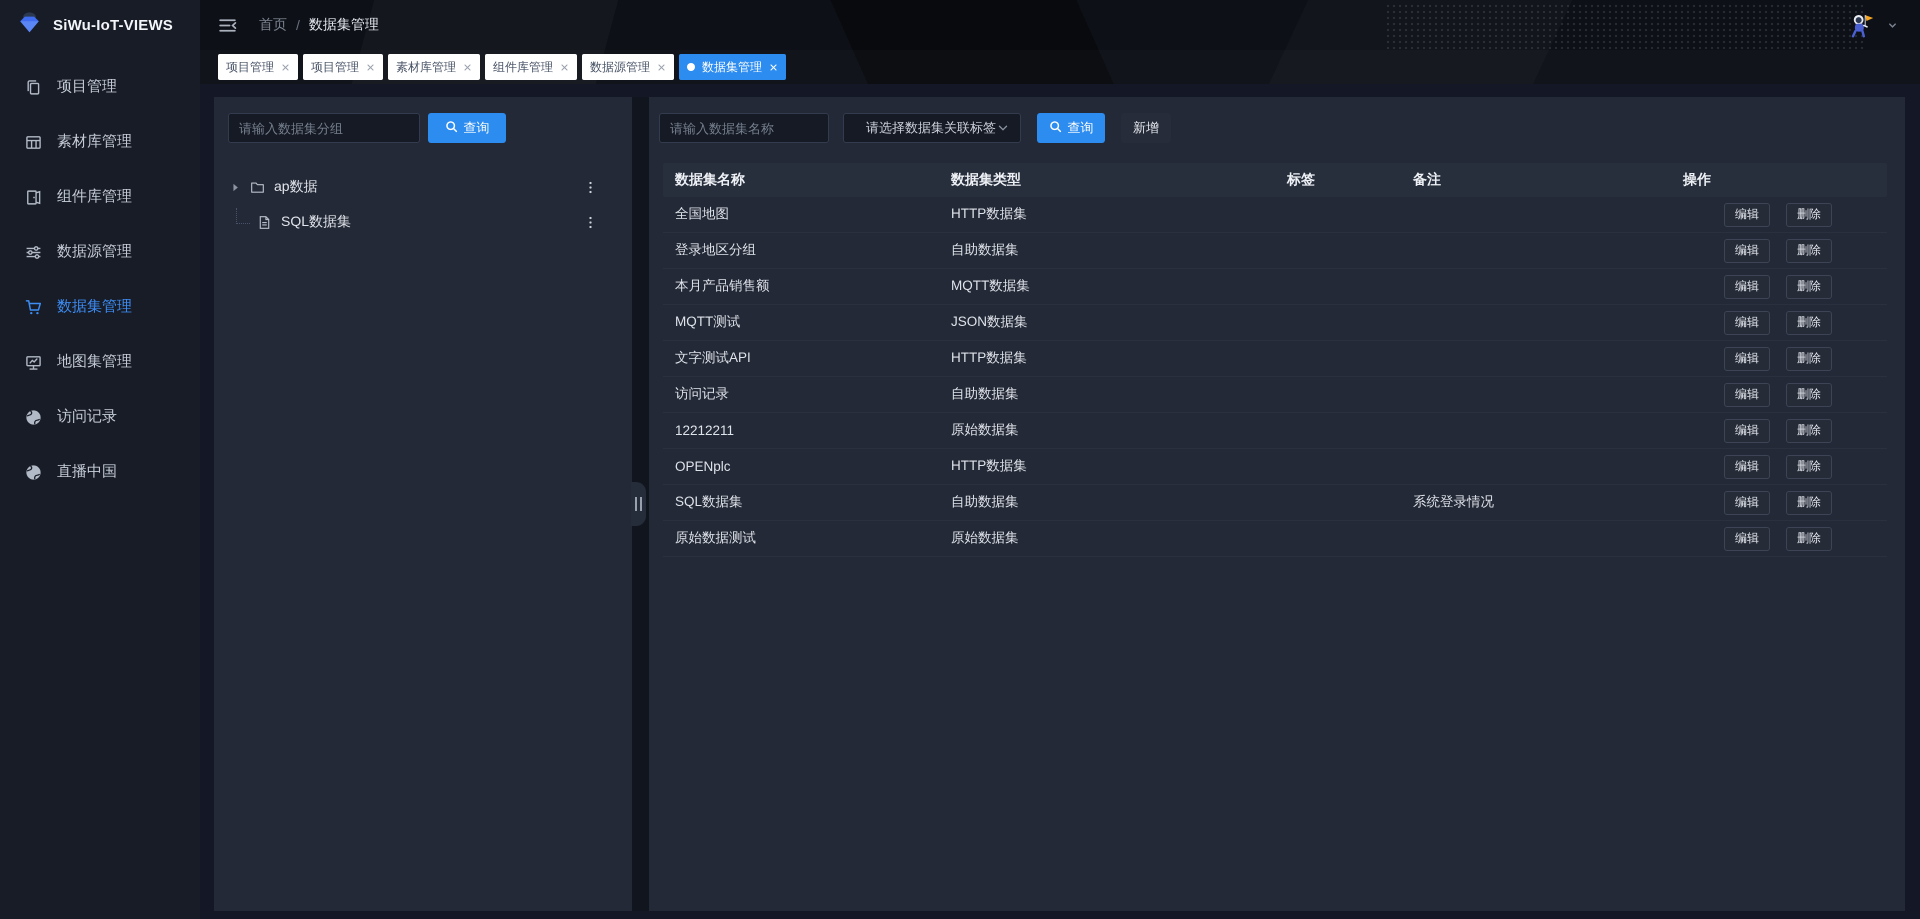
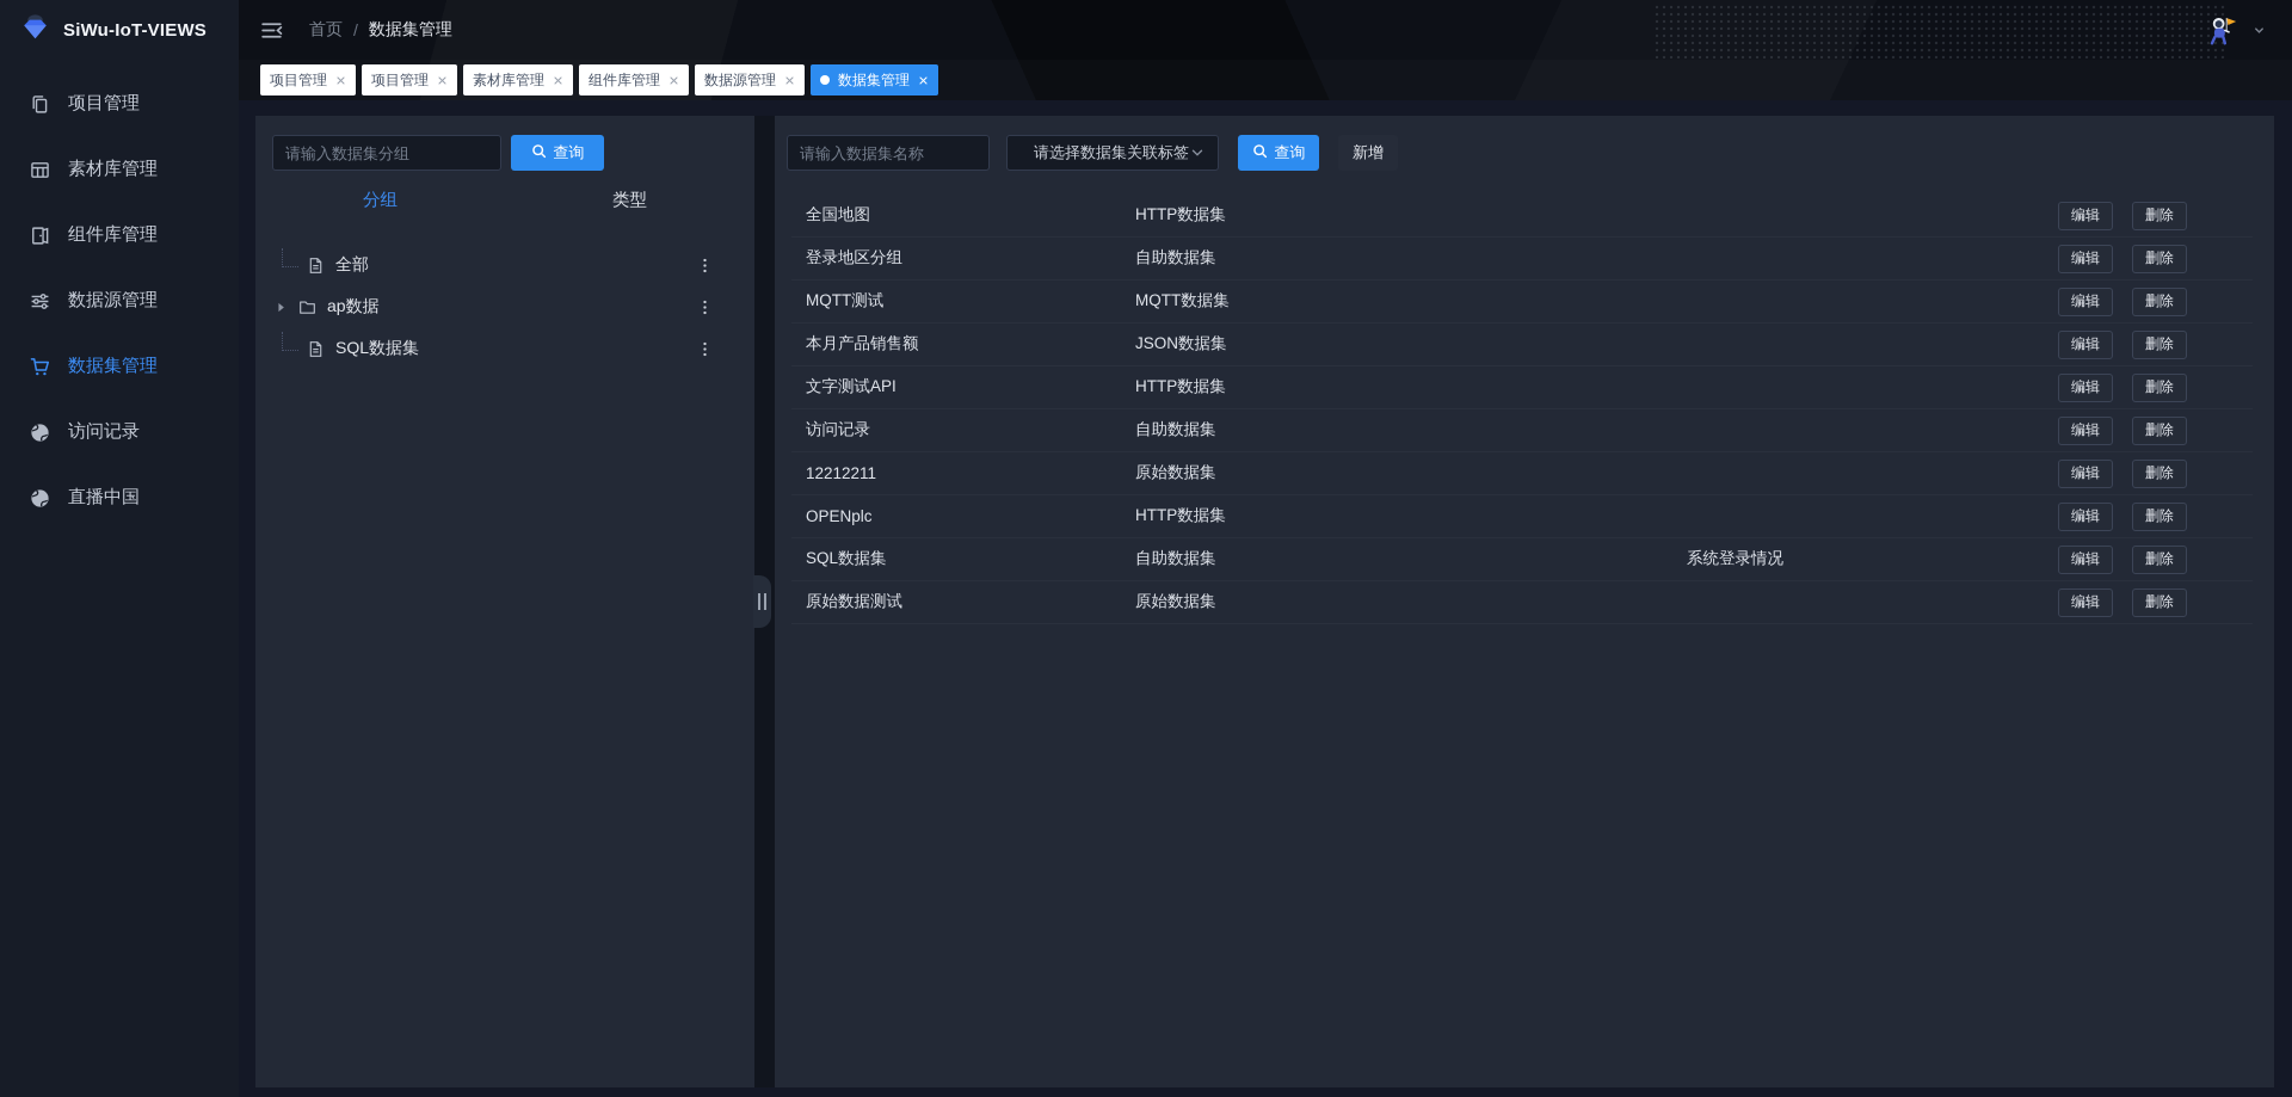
  SiWu-IoT-VIEWS
  项目管理
  素材库管理
  组件库管理
  数据源管理
  数据集管理
- 地图集管理
  访问记录
  直播中国
  首页
  /
  数据集管理
  项目管理
  项目管理
  素材库管理
  组件库管理
  数据源管理
  数据集管理
  请输入数据集分组
  查询
+ 分组
+ 类型
+ 全部
  ap数据
  SQL数据集
  请输入数据集名称
  请选择数据集关联标签
  查询
  新增
- 数据集名称
- 数据集类型
- 标签
- 备注
- 操作
  全国地图
  HTTP数据集
  编辑
  删除
  登录地区分组
  自助数据集
  编辑
  删除
- 本月产品销售额
+ MQTT测试
  MQTT数据集
  编辑
  删除
- MQTT测试
+ 本月产品销售额
  JSON数据集
  编辑
  删除
  文字测试API
  HTTP数据集
  编辑
  删除
  访问记录
  自助数据集
  编辑
  删除
  12212211
  原始数据集
  编辑
  删除
  OPENplc
  HTTP数据集
  编辑
  删除
  SQL数据集
  自助数据集
  系统登录情况
  编辑
  删除
  原始数据测试
  原始数据集
  编辑
  删除
